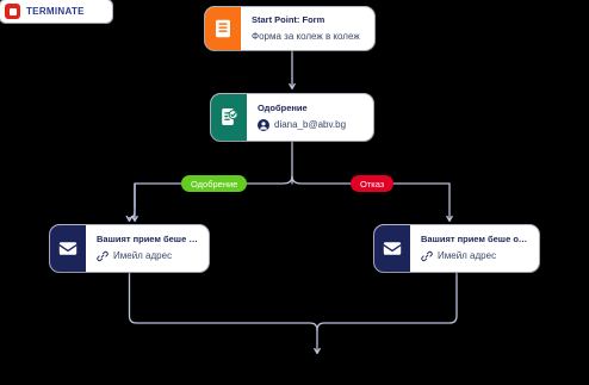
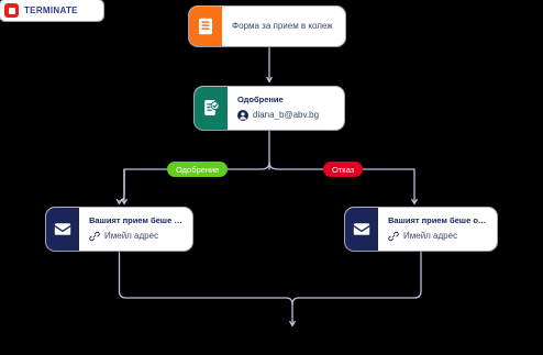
- Start Point: Form
- Форма за колеж в колеж
+ Форма за прием в колеж
  Одобрение
  diana_b@abv.bg
  Одобрение
  Отказ
  Вашият прием беше од
  Имейл адрес
  Вашият прием беше отх
  Имейл адрес
  TERMINATE
